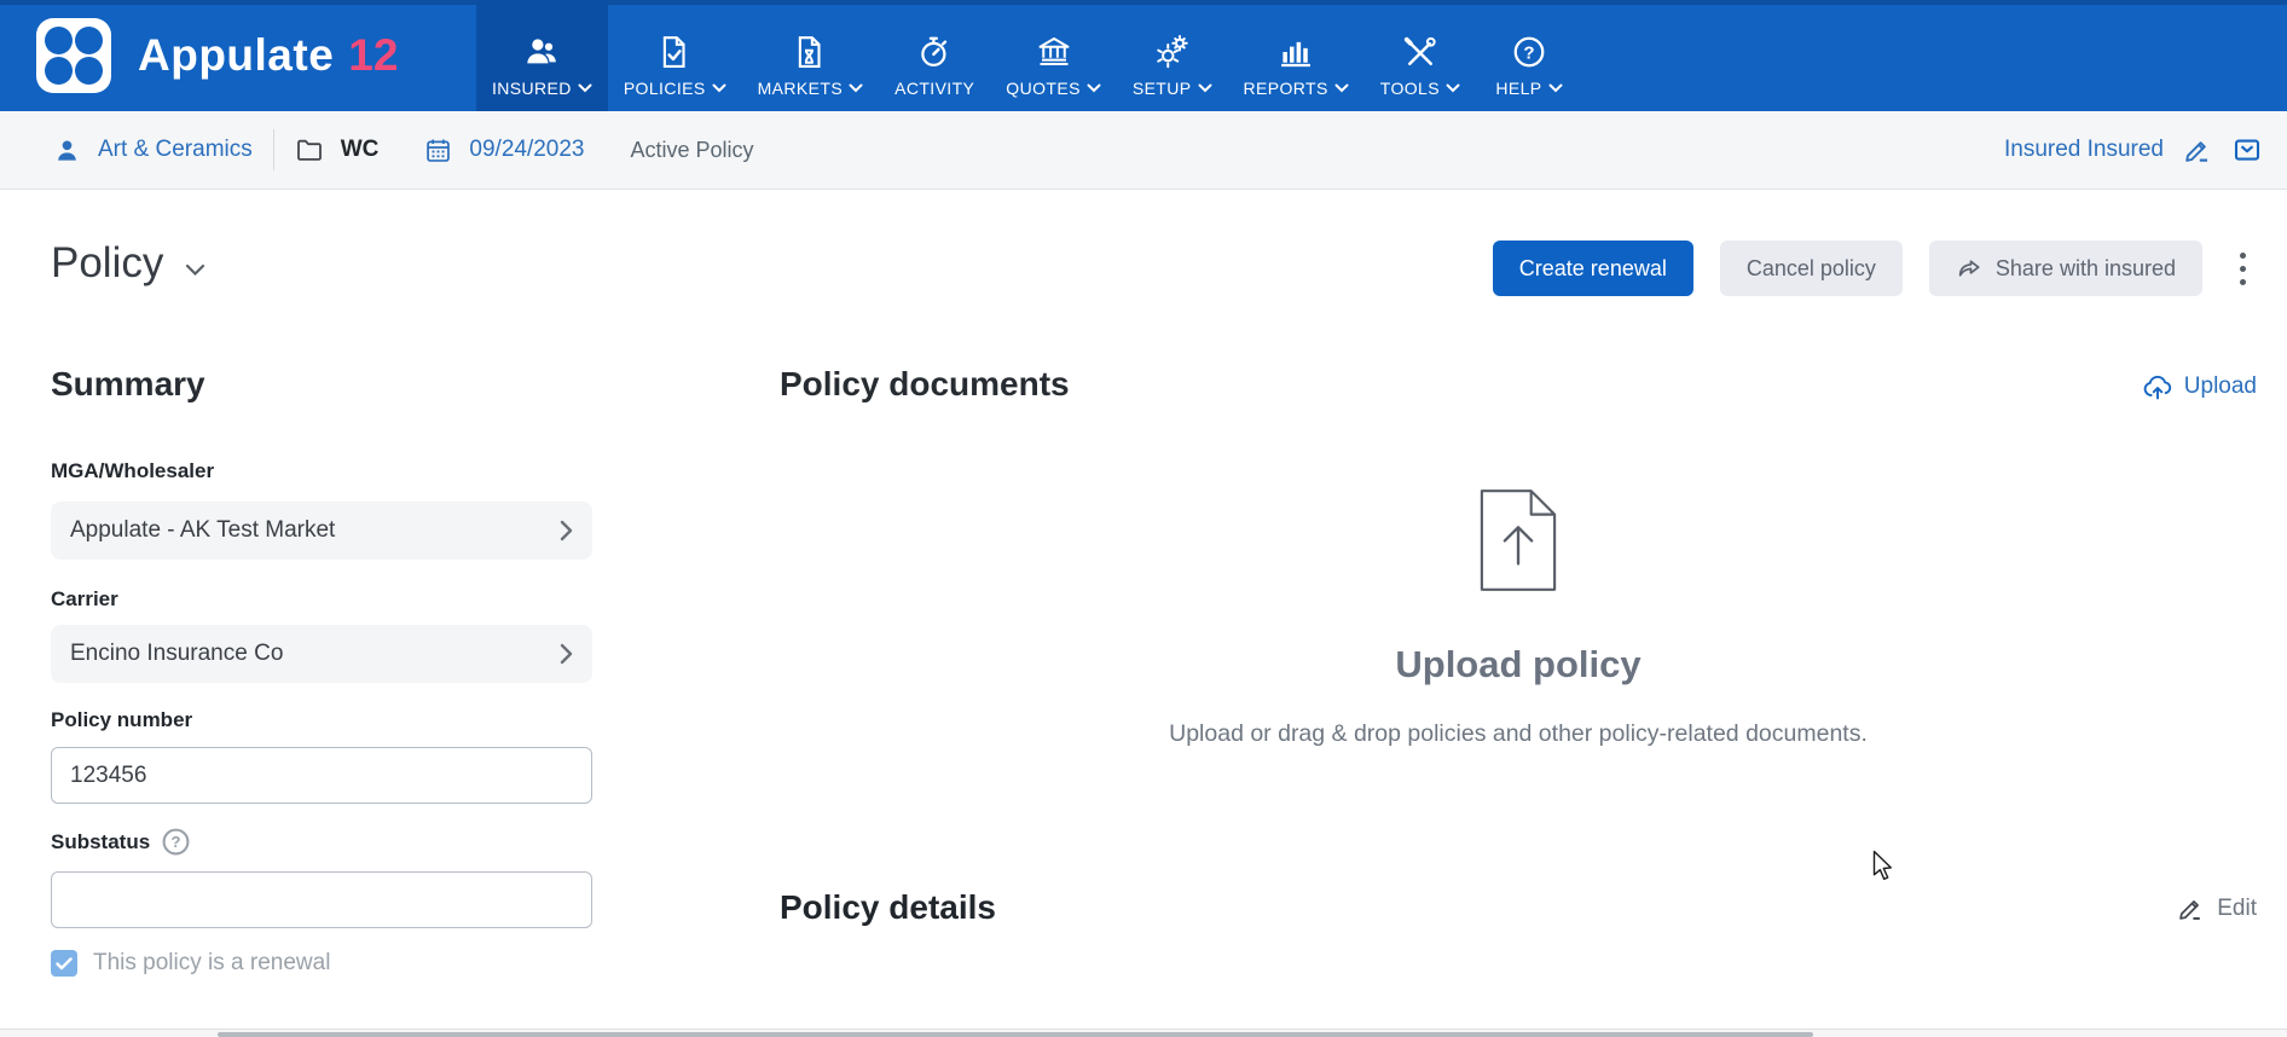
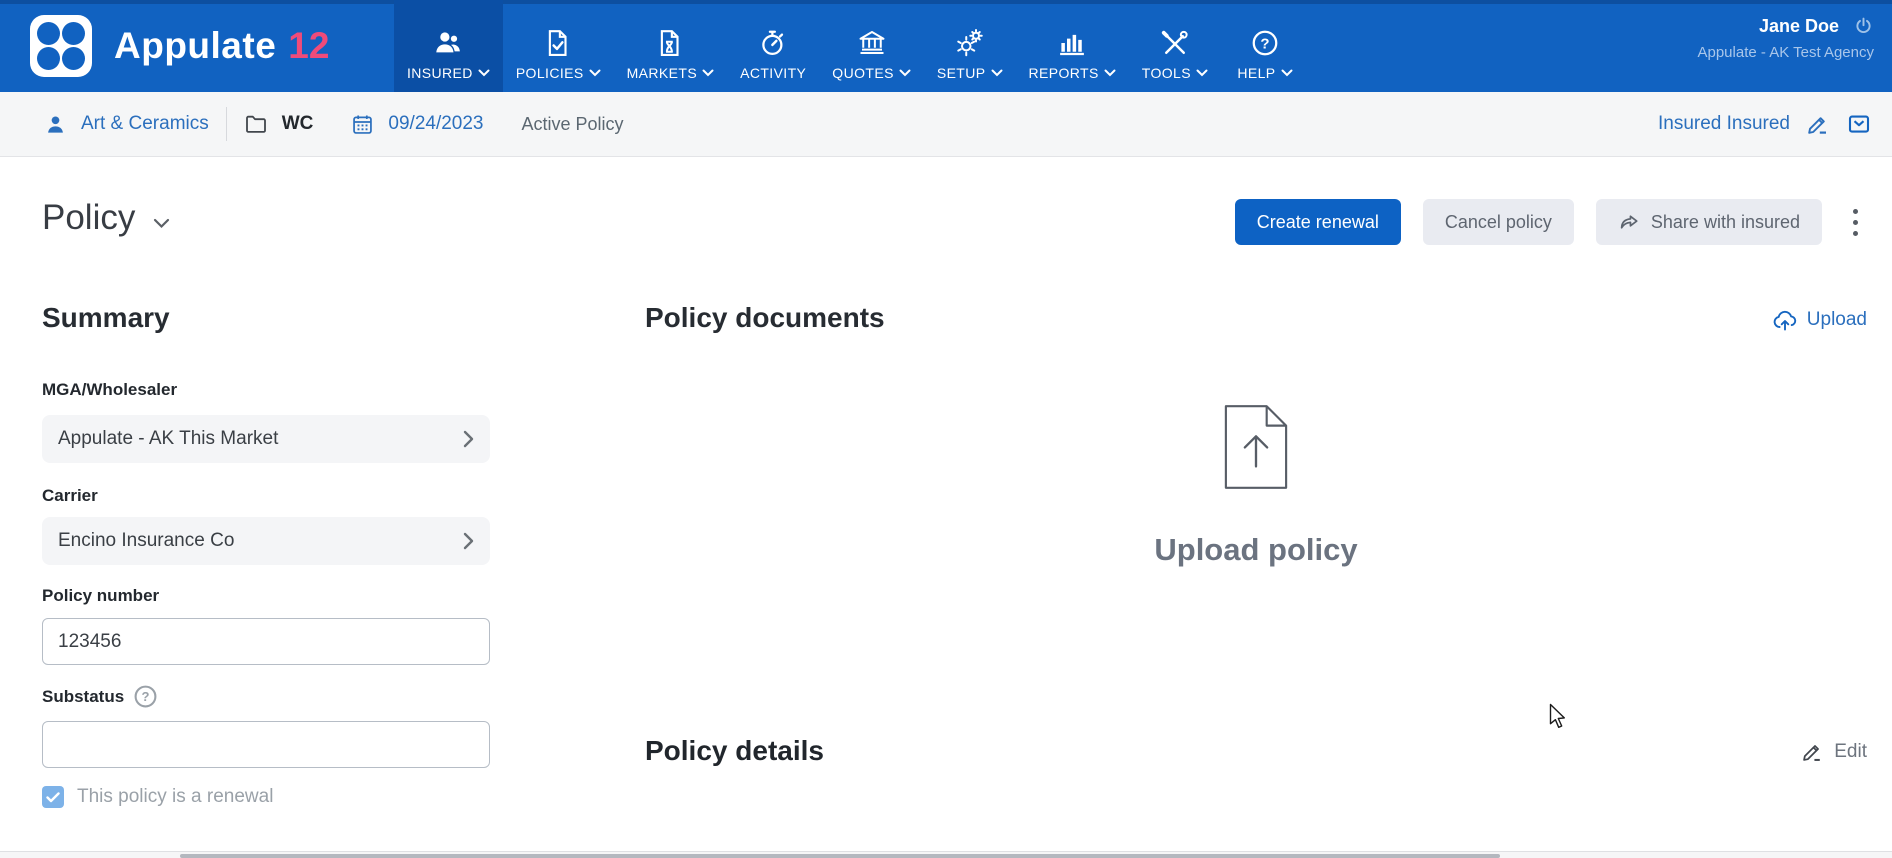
  Appulate 12
  INSURED
  POLICIES
  MARKETS
  ACTIVITY
  QUOTES
  SETUP
  REPORTS
  TOOLS
  ?
  HELP
+ Jane Doe
+ Appulate - AK Test Agency
  Art & Ceramics
  WC
  09/24/2023
  Active Policy
  Insured Insured
  Policy
  Create renewal
  Cancel policy
  Share with insured
  Summary
  MGA/Wholesaler
- Appulate - AK Test Market
+ Appulate - AK This Market
  Carrier
  Encino Insurance Co
  Policy number
  123456
  Substatus
  ?
  This policy is a renewal
  Policy documents
  Upload
  Upload policy
- Upload or drag & drop policies and other policy-related documents.
  Policy details
  Edit
